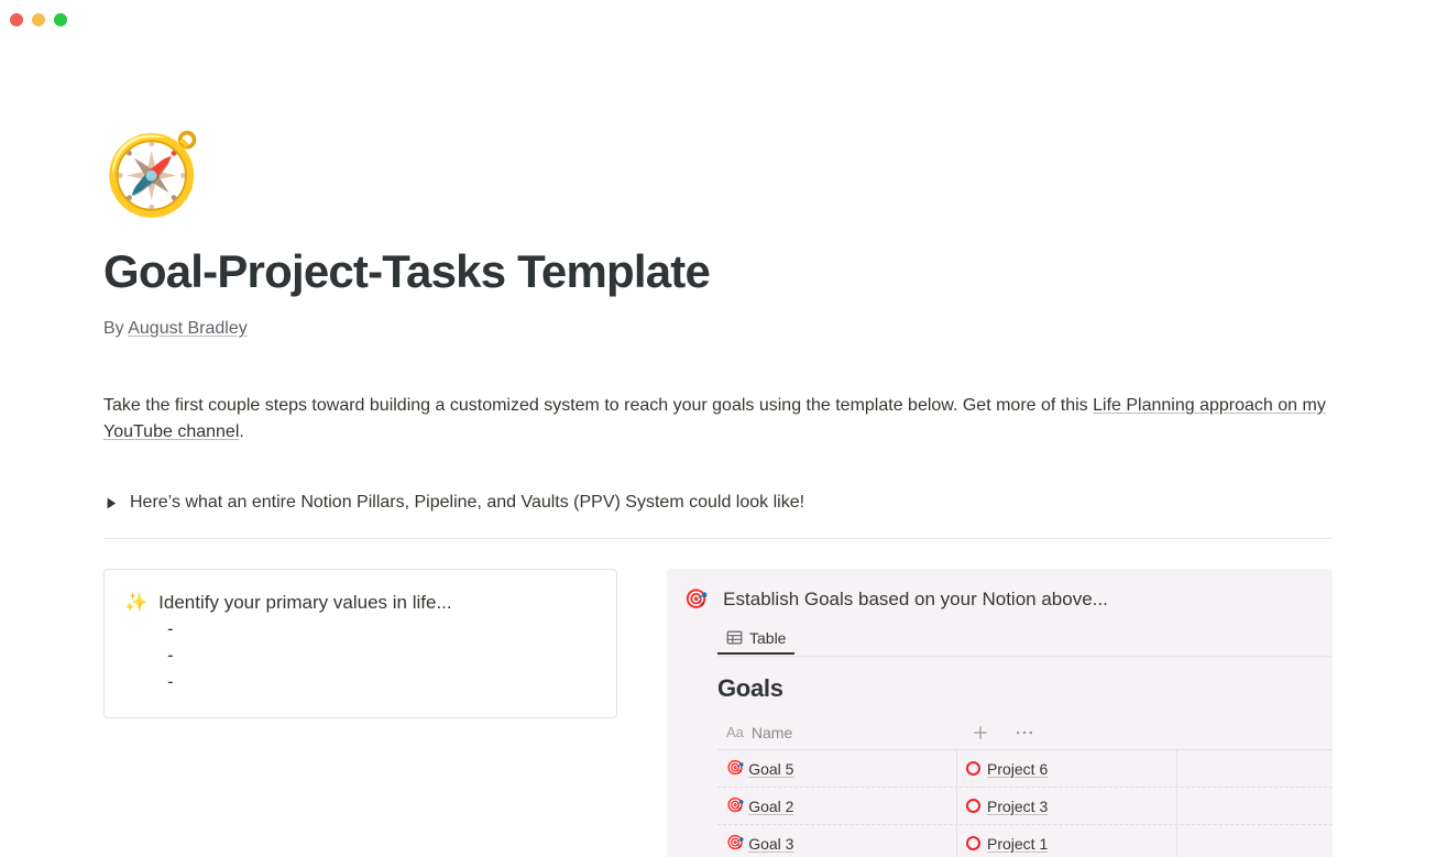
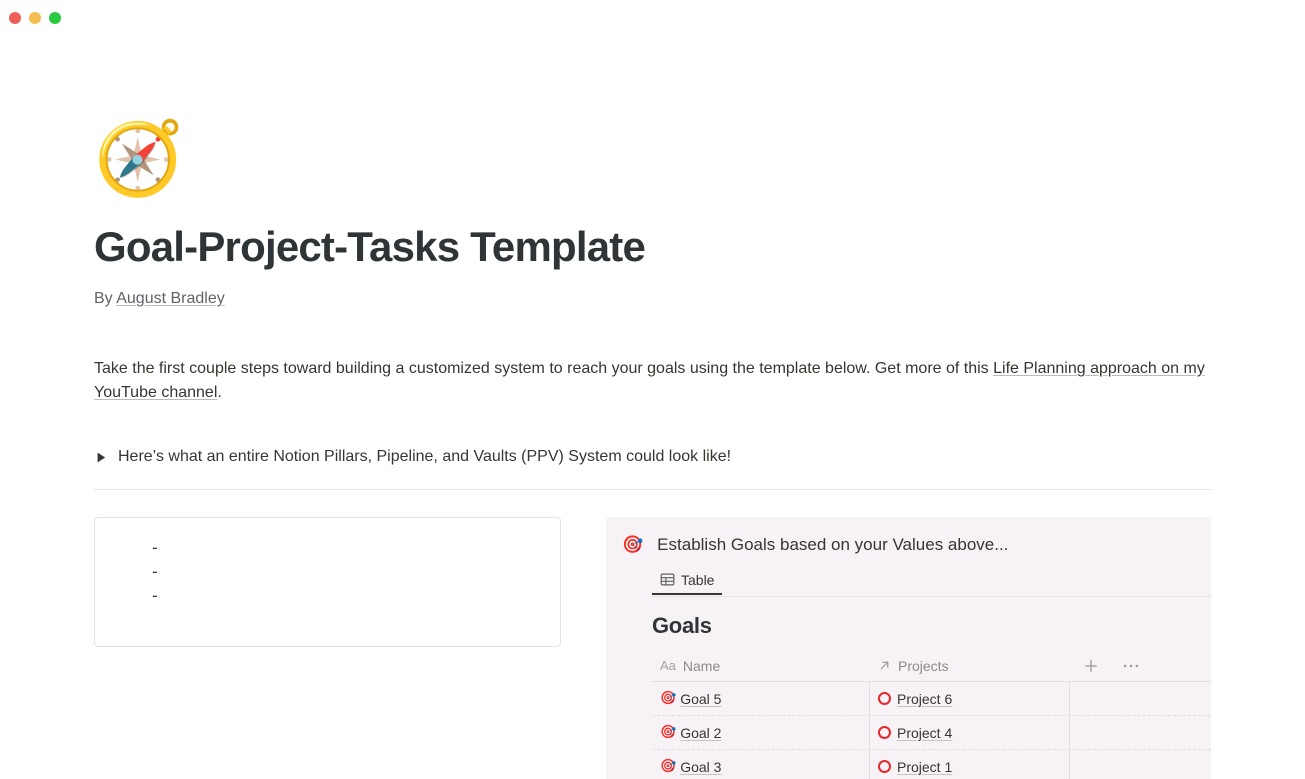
  🧭
  Goal-Project-Tasks Template
  By August Bradley
  Take the first couple steps toward building a customized system to reach your goals using the template below. Get more of this Life Planning approach on my YouTube channel.
  Here’s what an entire Notion Pillars, Pipeline, and Vaults (PPV) System could look like!
- ✨
- Identify your primary values in life...
  -
  -
  -
  🎯
- Establish Goals based on your Notion above...
+ Establish Goals based on your Values above...
  Table
  Goals
  Aa
  Name
+ Projects
  🎯
  Goal 5
  Project 6
  🎯
  Goal 2
- Project 3
+ Project 4
  🎯
  Goal 3
  Project 1
